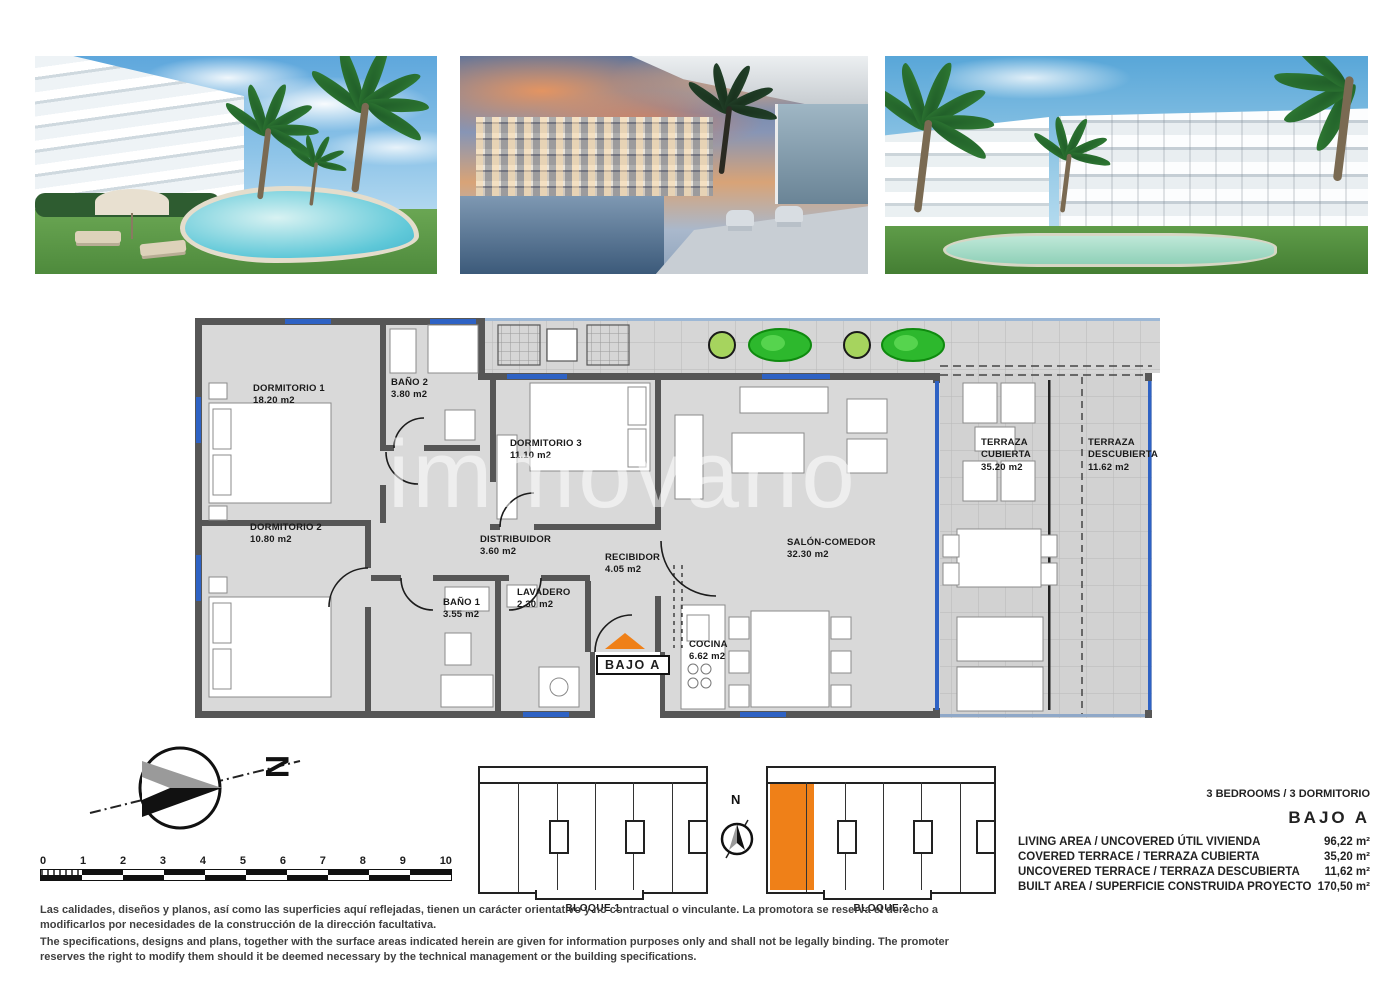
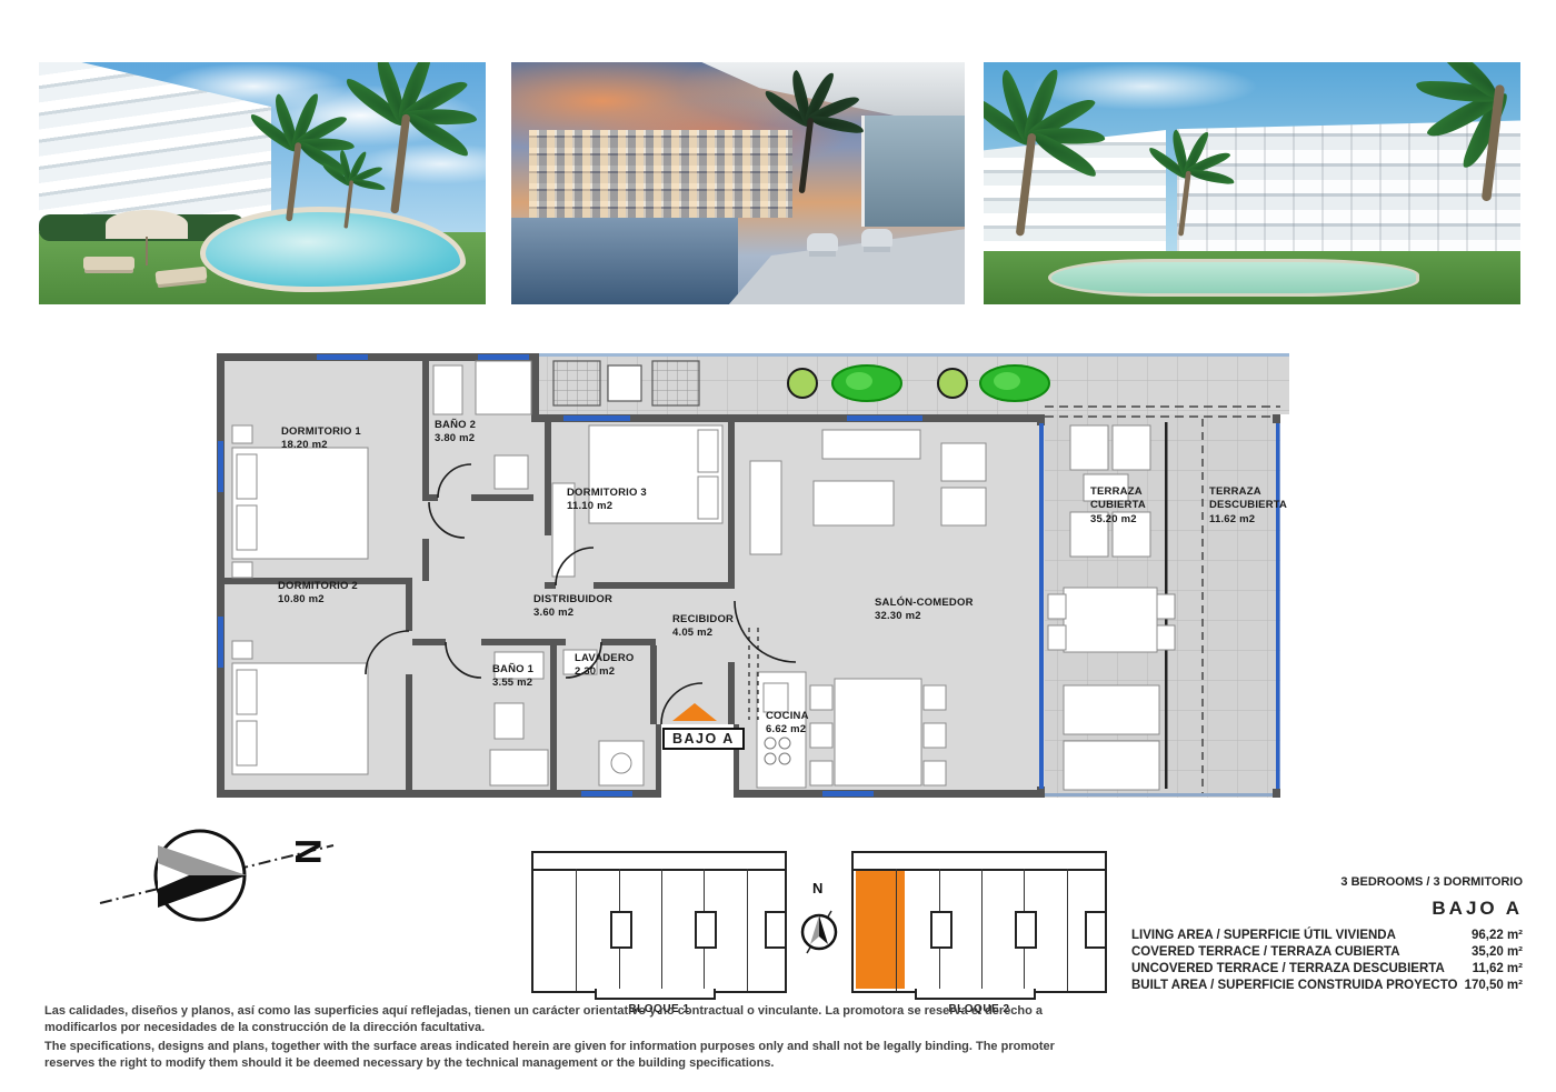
  DORMITORIO 1
  18.20 m2
  BAÑO 2
  3.80 m2
  DORMITORIO 3
  11.10 m2
  DORMITORIO 2
  10.80 m2
  DISTRIBUIDOR
  3.60 m2
  RECIBIDOR
  4.05 m2
  BAÑO 1
  3.55 m2
  LAVADERO
  2.30 m2
  SALÓN-COMEDOR
  32.30 m2
  COCINA
  6.62 m2
  TERRAZA CUBIERTA
  35.20 m2
  TERRAZA DESCUBIERTA
  11.62 m2
  BAJO A
- immovario
- 0
- 1
- 2
- 3
- 4
- 5
- 6
- 7
- 8
- 9
- 10
  BLOQUE 1
  N
  BLOQUE 2
  3 BEDROOMS / 3 DORMITORIO
  BAJO A
- LIVING AREA / UNCOVERED ÚTIL VIVIENDA
+ LIVING AREA / SUPERFICIE ÚTIL VIVIENDA
  96,22 m²
  COVERED TERRACE / TERRAZA CUBIERTA
  35,20 m²
  UNCOVERED TERRACE / TERRAZA DESCUBIERTA
  11,62 m²
  BUILT AREA / SUPERFICIE CONSTRUIDA PROYECTO
  170,50 m²
  Las calidades, diseños y planos, así como las superficies aquí reflejadas, tienen un carácter orientativo y no contractual o vinculante. La promotora se reserva el derecho a modificarlos por necesidades de la construcción de la dirección facultativa.
  The specifications, designs and plans, together with the surface areas indicated herein are given for information purposes only and shall not be legally binding. The promoter reserves the right to modify them should it be deemed necessary by the technical management or the building specifications.
